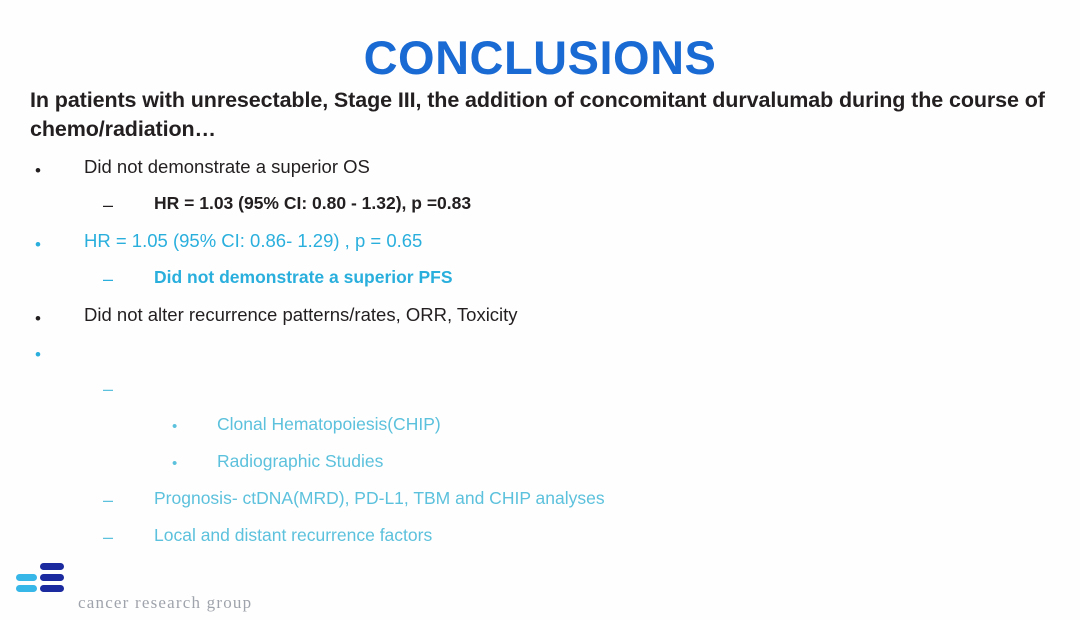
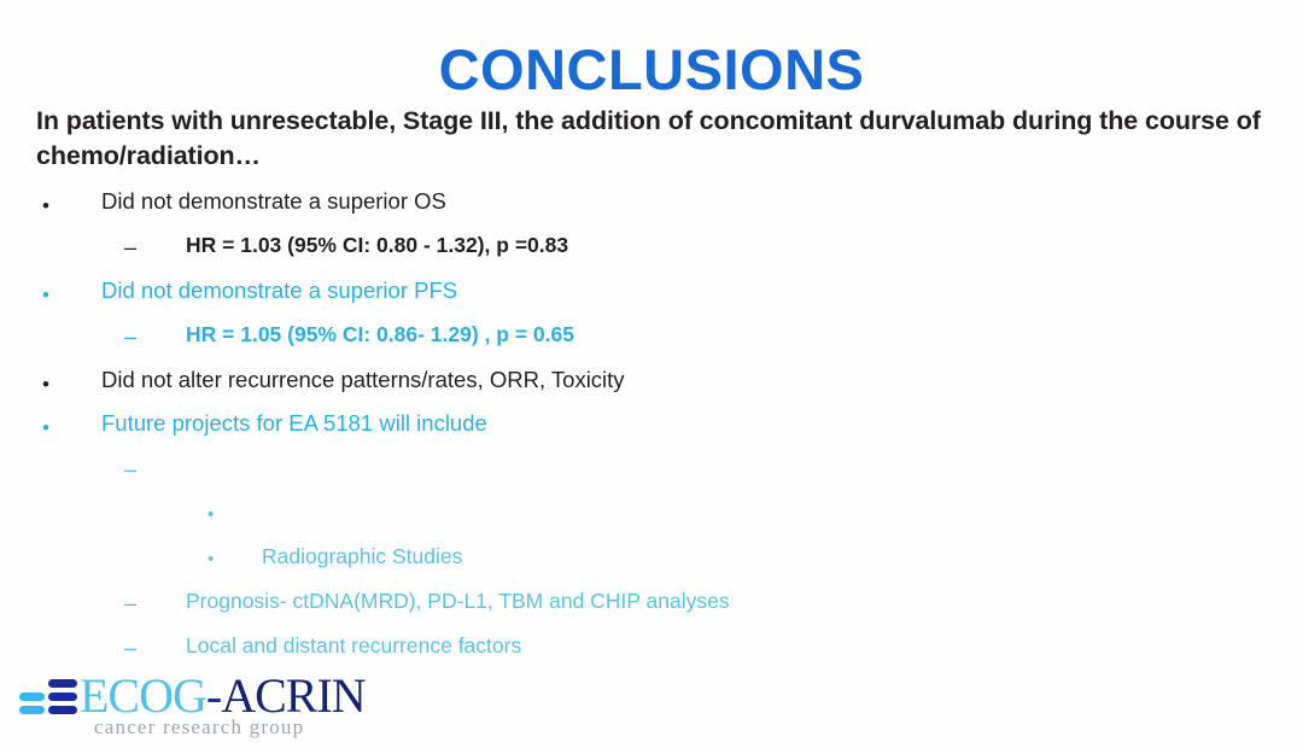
  CONCLUSIONS
  In patients with unresectable, Stage III, the addition of concomitant durvalumab during the course of chemo/radiation…
  •
  Did not demonstrate a superior OS
  –
  HR = 1.03 (95% CI: 0.80 - 1.32), p =0.83
  •
- HR = 1.05 (95% CI: 0.86- 1.29) , p = 0.65
+ Did not demonstrate a superior PFS
  –
- Did not demonstrate a superior PFS
+ HR = 1.05 (95% CI: 0.86- 1.29) , p = 0.65
  •
  Did not alter recurrence patterns/rates, ORR, Toxicity
  •
+ Future projects for EA 5181 will include
  –
  •
- Clonal Hematopoiesis(CHIP)
  •
  Radiographic Studies
  –
  Prognosis- ctDNA(MRD), PD-L1, TBM and CHIP analyses
  –
  Local and distant recurrence factors
+ ECOG-ACRIN
  cancer research group
